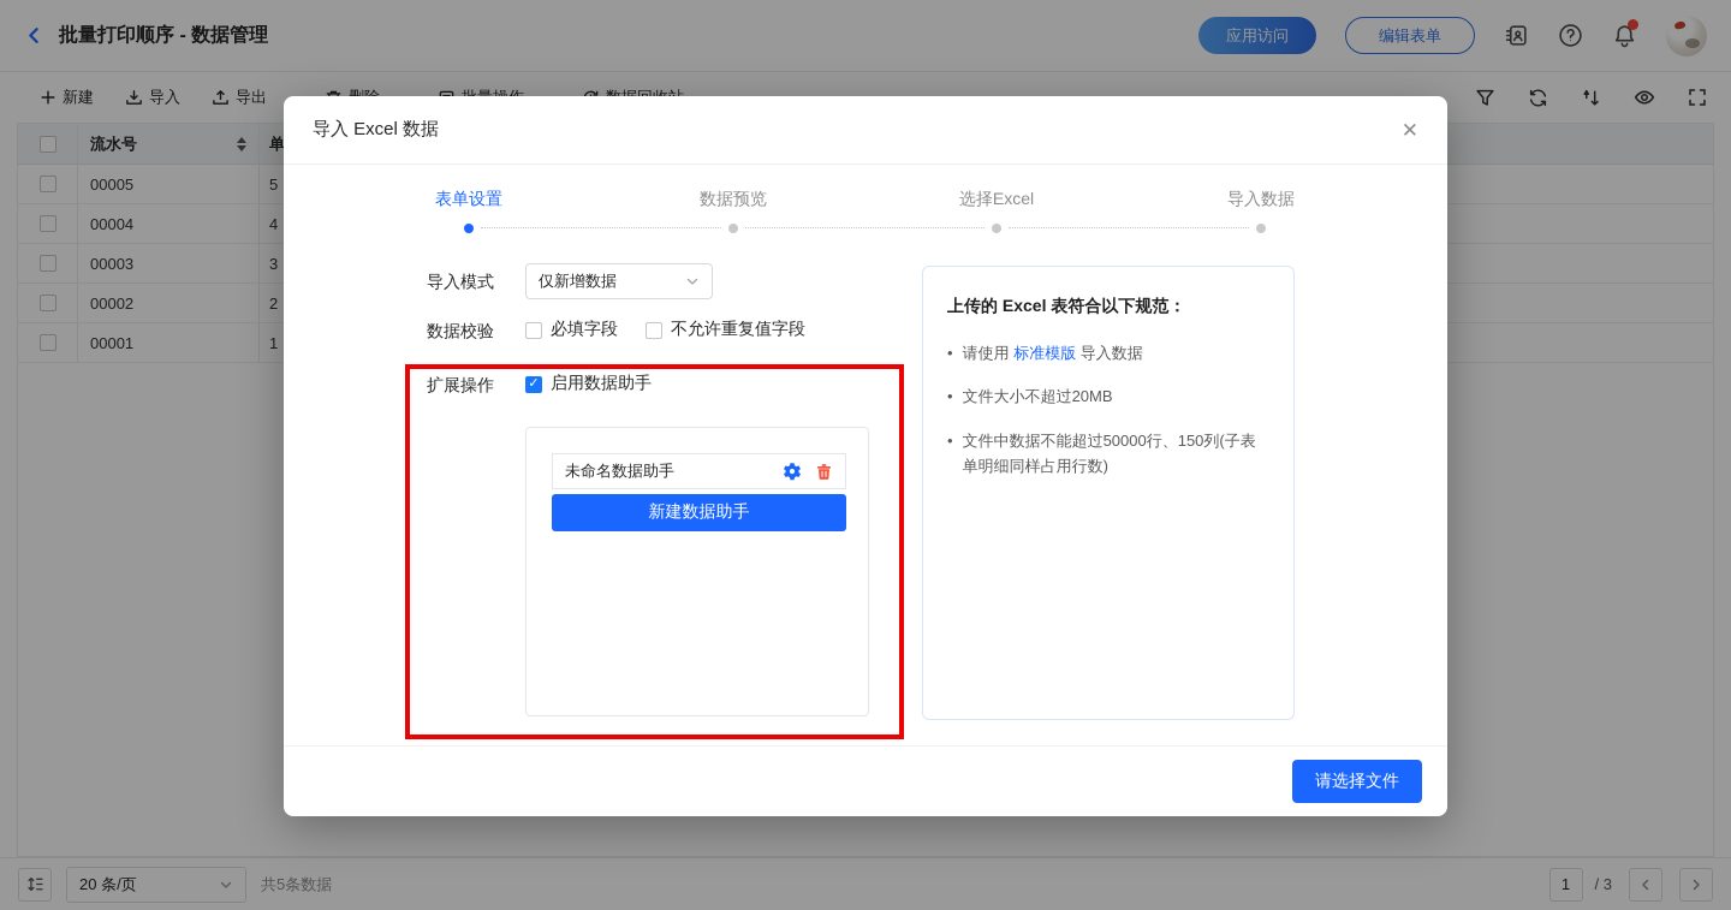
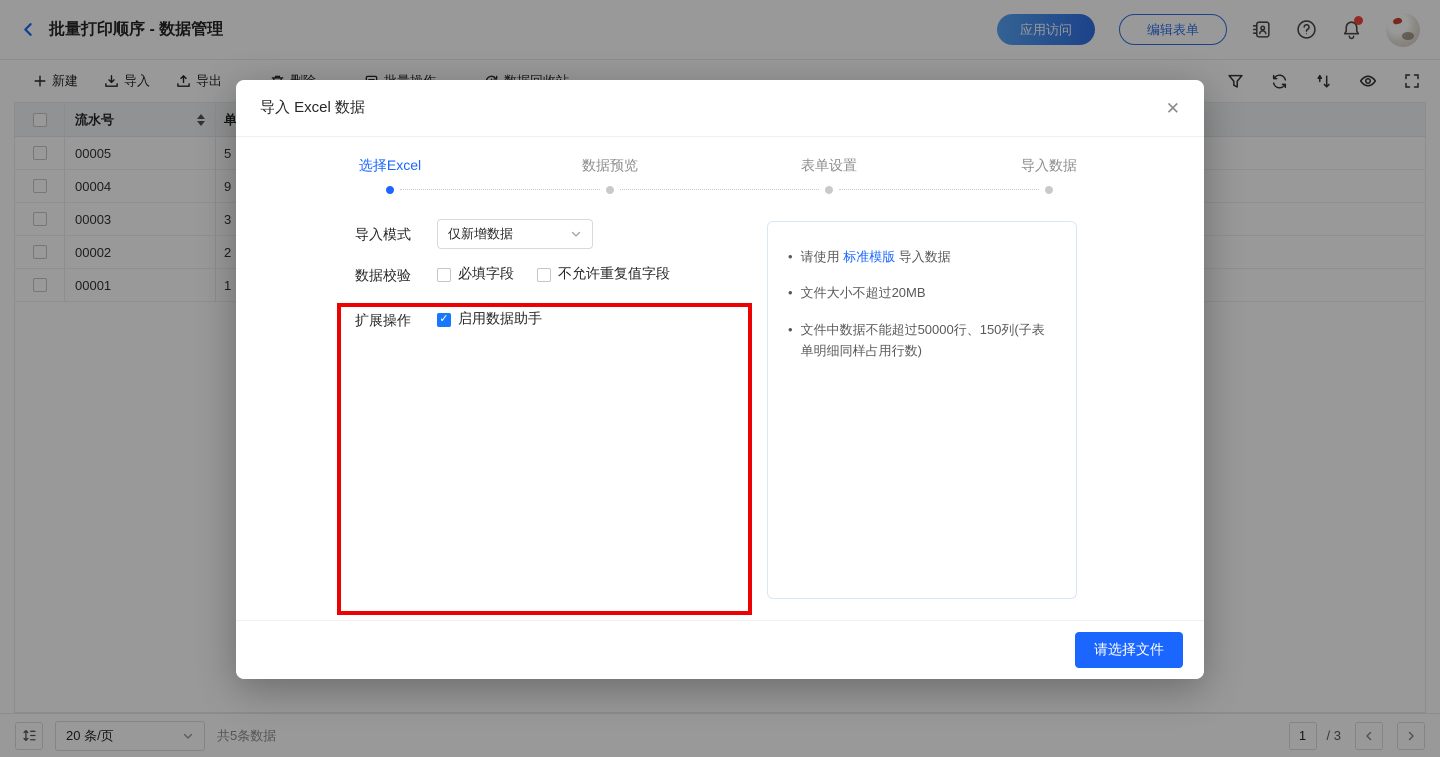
  批量打印顺序 - 数据管理
  应用访问
  编辑表单
  新建
  导入
  导出
  流水号
  单
  00005
  5
  00004
- 4
+ 9
  00003
  3
  00002
  2
  00001
  1
  20 条/页
  共5条数据
  1
  / 3
  导入 Excel 数据
  ✕
- 表单设置
+ 选择Excel
  数据预览
- 选择Excel
+ 表单设置
  导入数据
  导入模式
  仅新增数据
  数据校验
  必填字段
  不允许重复值字段
  扩展操作
  ✓
  启用数据助手
- 未命名数据助手
- 新建数据助手
- 上传的 Excel 表符合以下规范：
  •
  请使用 标准模版 导入数据
  •
  文件大小不超过20MB
  •
  文件中数据不能超过50000行、150列(子表单明细同样占用行数)
  请选择文件
